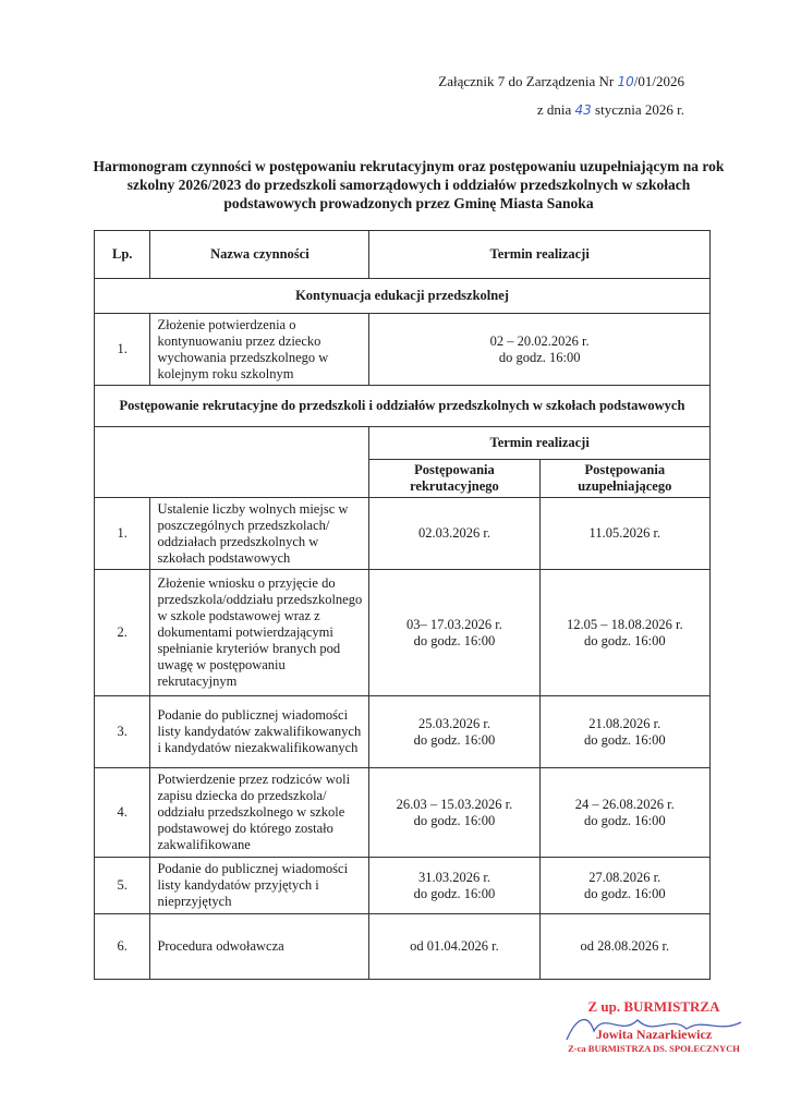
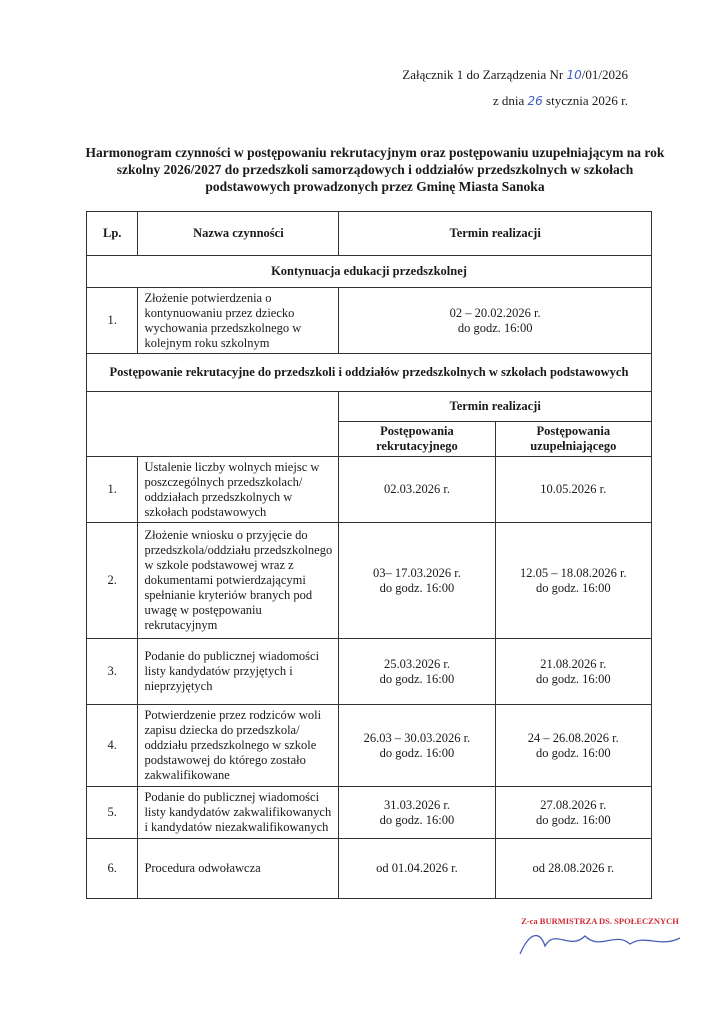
- Załącznik 7 do Zarządzenia Nr 10/01/2026
+ Załącznik 1 do Zarządzenia Nr 10/01/2026
- z dnia 43 stycznia 2026 r.
+ z dnia 26 stycznia 2026 r.
- Harmonogram czynności w postępowaniu rekrutacyjnym oraz postępowaniu uzupełniającym na rok szkolny 2026/2023 do przedszkoli samorządowych i oddziałów przedszkolnych w szkołach podstawowych prowadzonych przez Gminę Miasta Sanoka
+ Harmonogram czynności w postępowaniu rekrutacyjnym oraz postępowaniu uzupełniającym na rok szkolny 2026/2027 do przedszkoli samorządowych i oddziałów przedszkolnych w szkołach podstawowych prowadzonych przez Gminę Miasta Sanoka
  Lp.	Nazwa czynności	Termin realizacji
  Kontynuacja edukacji przedszkolnej
  1.	Złożenie potwierdzenia o kontynuowaniu przez dziecko wychowania przedszkolnego w kolejnym roku szkolnym	02 – 20.02.2026 r.do godz. 16:00
  Postępowanie rekrutacyjne do przedszkoli i oddziałów przedszkolnych w szkołach podstawowych
  	Termin realizacji
  Postępowania rekrutacyjnego	Postępowania uzupełniającego
- 1.	Ustalenie liczby wolnych miejsc w poszczególnych przedszkolach/ oddziałach przedszkolnych w szkołach podstawowych	02.03.2026 r.	11.05.2026 r.
+ 1.	Ustalenie liczby wolnych miejsc w poszczególnych przedszkolach/ oddziałach przedszkolnych w szkołach podstawowych	02.03.2026 r.	10.05.2026 r.
  2.	Złożenie wniosku o przyjęcie do przedszkola/oddziału przedszkolnego w szkole podstawowej wraz z dokumentami potwierdzającymi spełnianie kryteriów branych pod uwagę w postępowaniu rekrutacyjnym	03– 17.03.2026 r.do godz. 16:00	12.05 – 18.08.2026 r.do godz. 16:00
- 3.	Podanie do publicznej wiadomości listy kandydatów zakwalifikowanych i kandydatów niezakwalifikowanych	25.03.2026 r.do godz. 16:00	21.08.2026 r.do godz. 16:00
+ 3.	Podanie do publicznej wiadomości listy kandydatów przyjętych i nieprzyjętych	25.03.2026 r.do godz. 16:00	21.08.2026 r.do godz. 16:00
- 4.	Potwierdzenie przez rodziców woli zapisu dziecka do przedszkola/ oddziału przedszkolnego w szkole podstawowej do którego zostało zakwalifikowane	26.03 – 15.03.2026 r.do godz. 16:00	24 – 26.08.2026 r.do godz. 16:00
+ 4.	Potwierdzenie przez rodziców woli zapisu dziecka do przedszkola/ oddziału przedszkolnego w szkole podstawowej do którego zostało zakwalifikowane	26.03 – 30.03.2026 r.do godz. 16:00	24 – 26.08.2026 r.do godz. 16:00
- 5.	Podanie do publicznej wiadomości listy kandydatów przyjętych i nieprzyjętych	31.03.2026 r.do godz. 16:00	27.08.2026 r.do godz. 16:00
+ 5.	Podanie do publicznej wiadomości listy kandydatów zakwalifikowanych i kandydatów niezakwalifikowanych	31.03.2026 r.do godz. 16:00	27.08.2026 r.do godz. 16:00
  6.	Procedura odwoławcza	od 01.04.2026 r.	od 28.08.2026 r.
- Z up. BURMISTRZA
- Jowita Nazarkiewicz
  Z-ca BURMISTRZA DS. SPOŁECZNYCH
